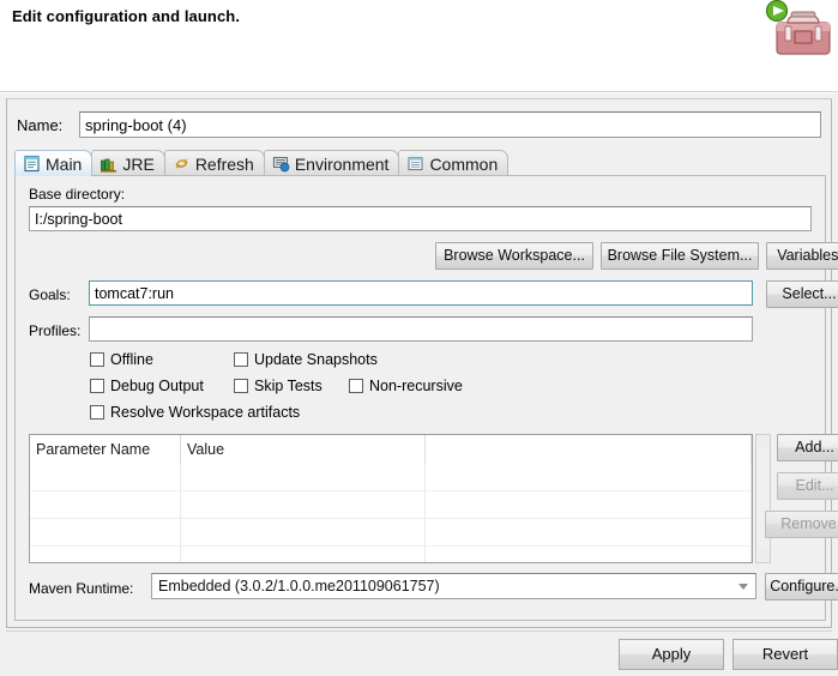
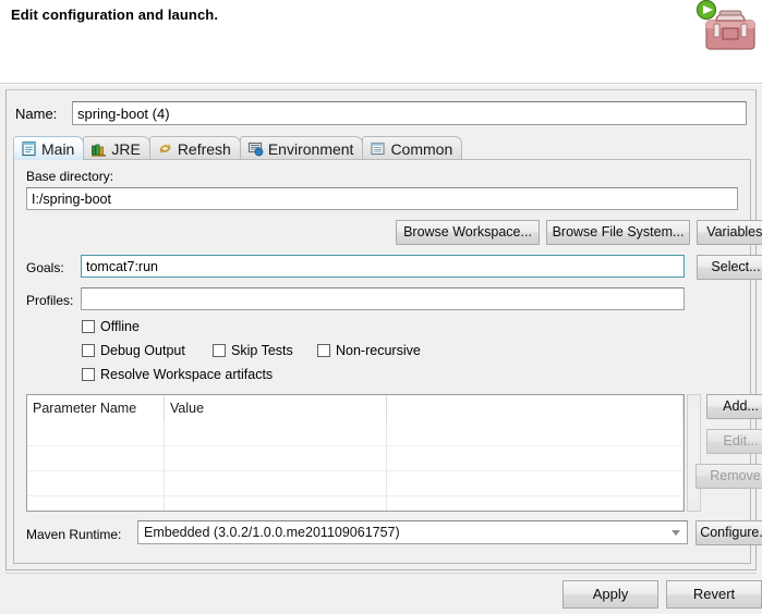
  Edit configuration and launch.
  Name:
  spring-boot (4)
  Main
  JRE
  Refresh
  Environment
  Common
  Base directory:
  I:/spring-boot
  Browse Workspace...
  Browse File System...
  Variables
  Goals:
  tomcat7:run
  Select...
  Profiles:
  Offline
- Update Snapshots
  Debug Output
  Skip Tests
  Non-recursive
  Resolve Workspace artifacts
  Parameter Name	Value
  Add...
  Edit...
  Remove
  Maven Runtime:
  Embedded (3.0.2/1.0.0.me201109061757)
  Configure.
  Apply
  Revert
